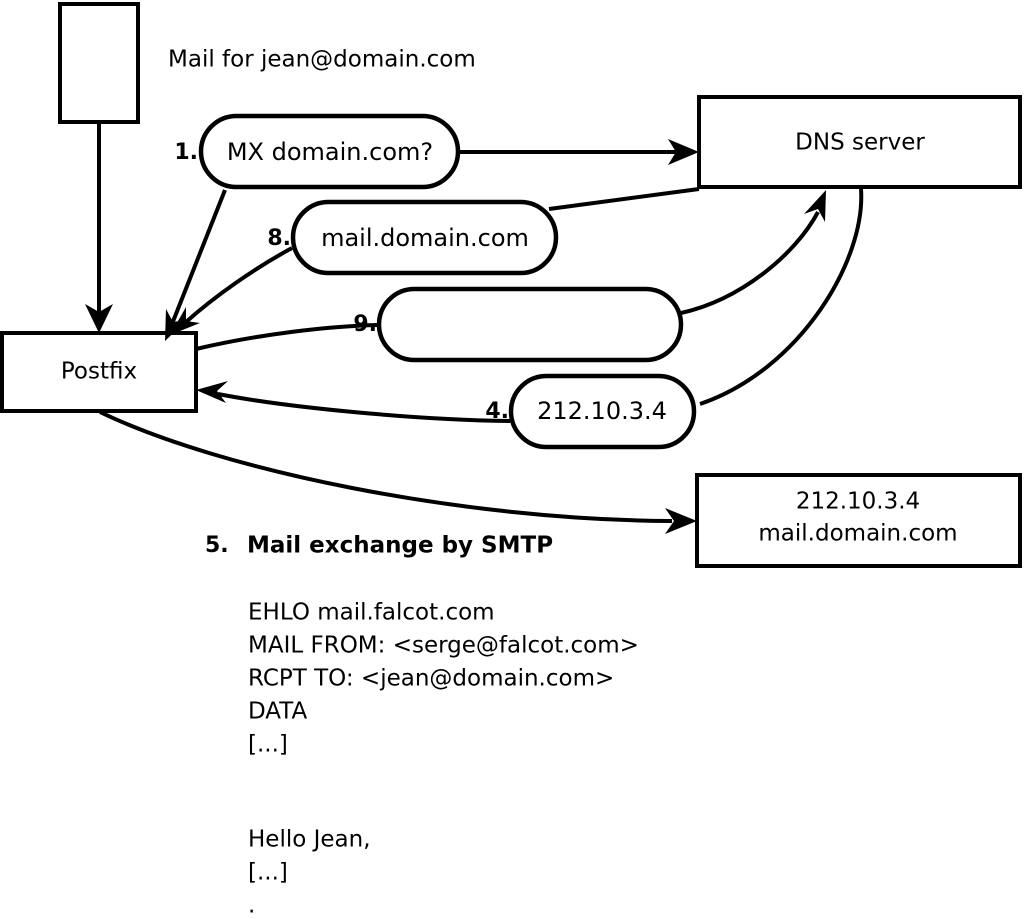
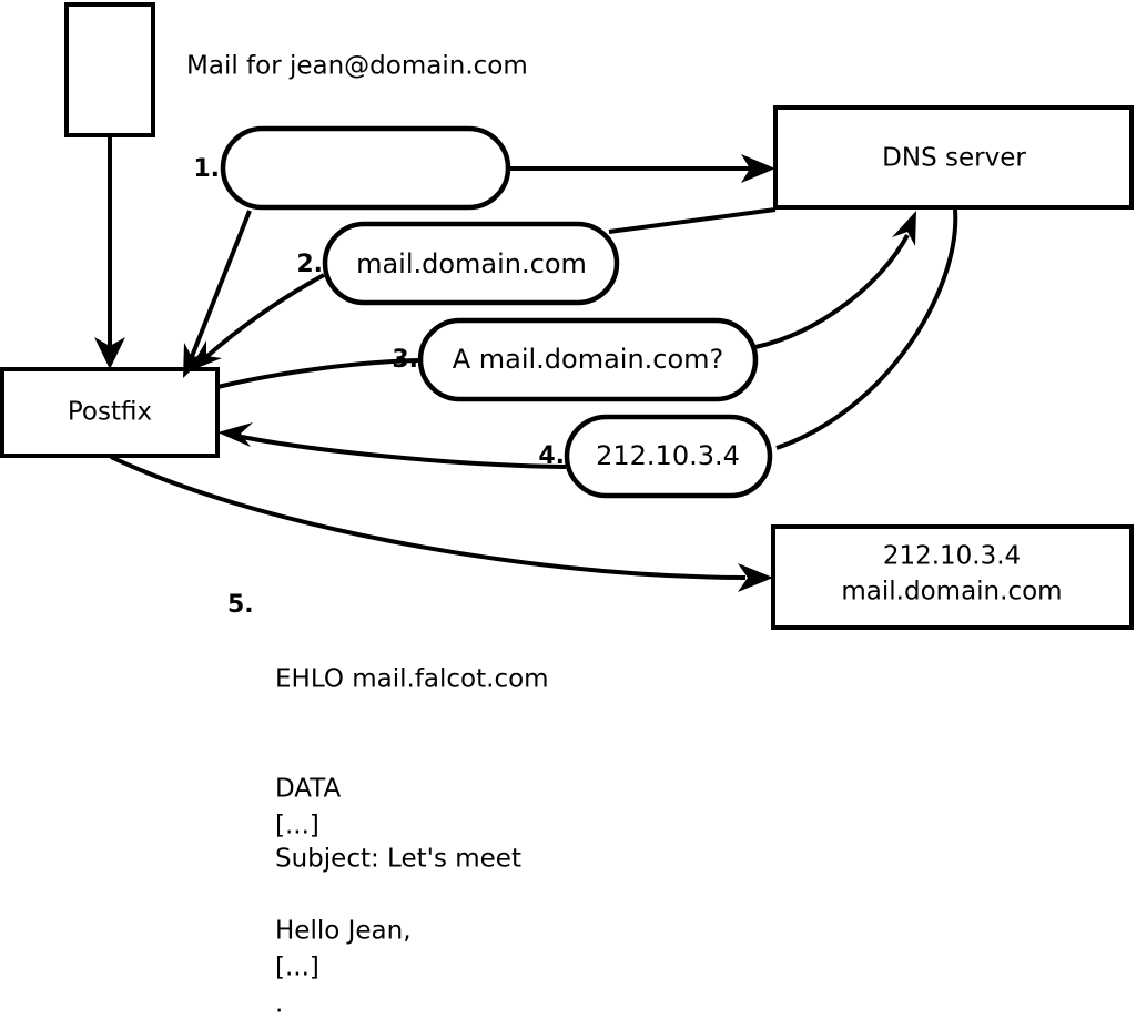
  Postfix
  DNS server
  212.10.3.4
  mail.domain.com
  1.
- MX domain.com?
- 8.
+ 2.
  mail.domain.com
- 9.
+ 3.
+ A mail.domain.com?
  4.
  212.10.3.4
  Mail for jean@domain.com
  5.
- Mail exchange by SMTP
  EHLO mail.falcot.com
- MAIL FROM: <serge@falcot.com>
- RCPT TO: <jean@domain.com>
  DATA
  [...]
+ Subject: Let's meet
  Hello Jean,
  [...]
  .
